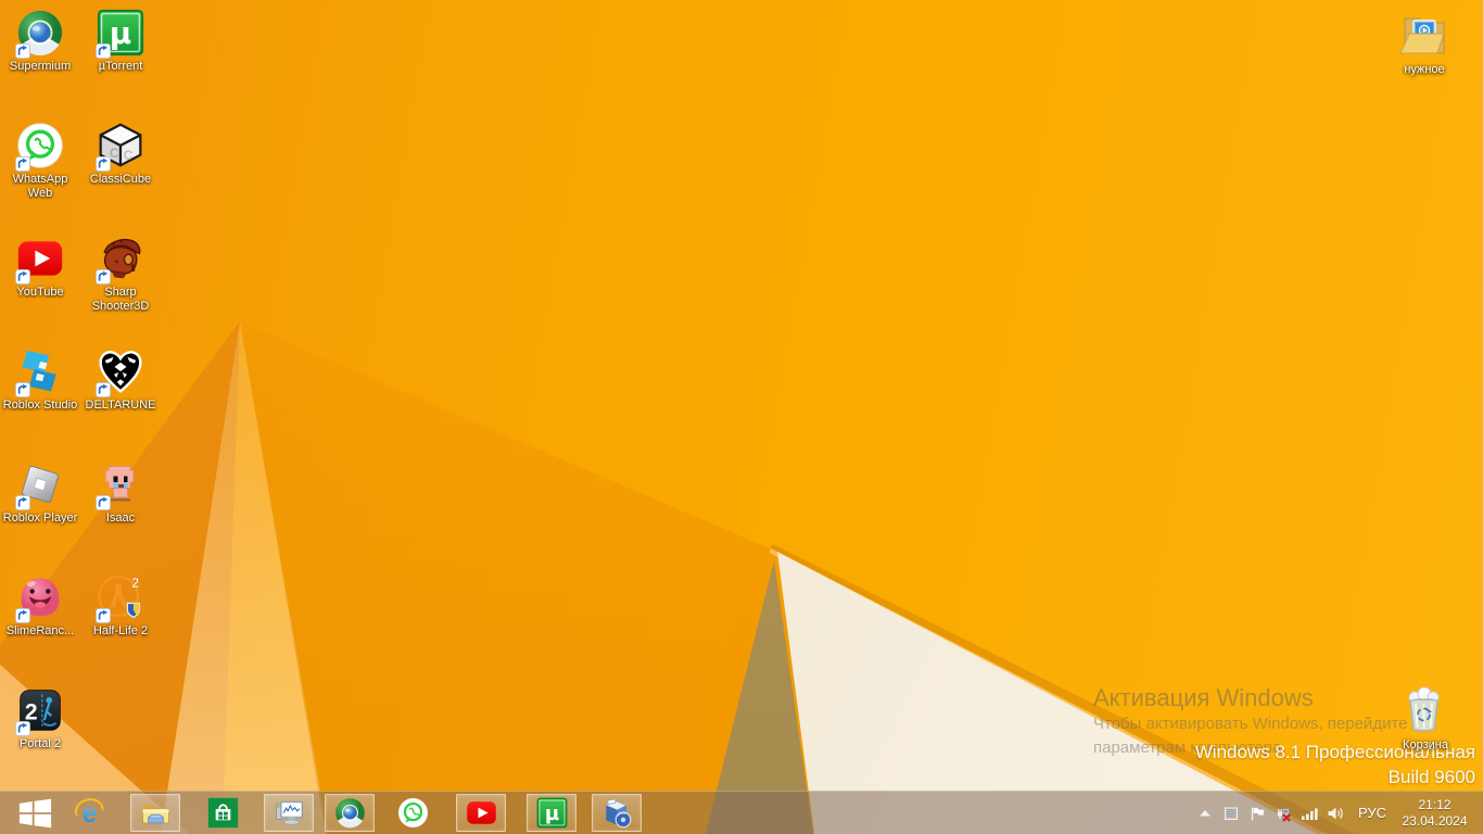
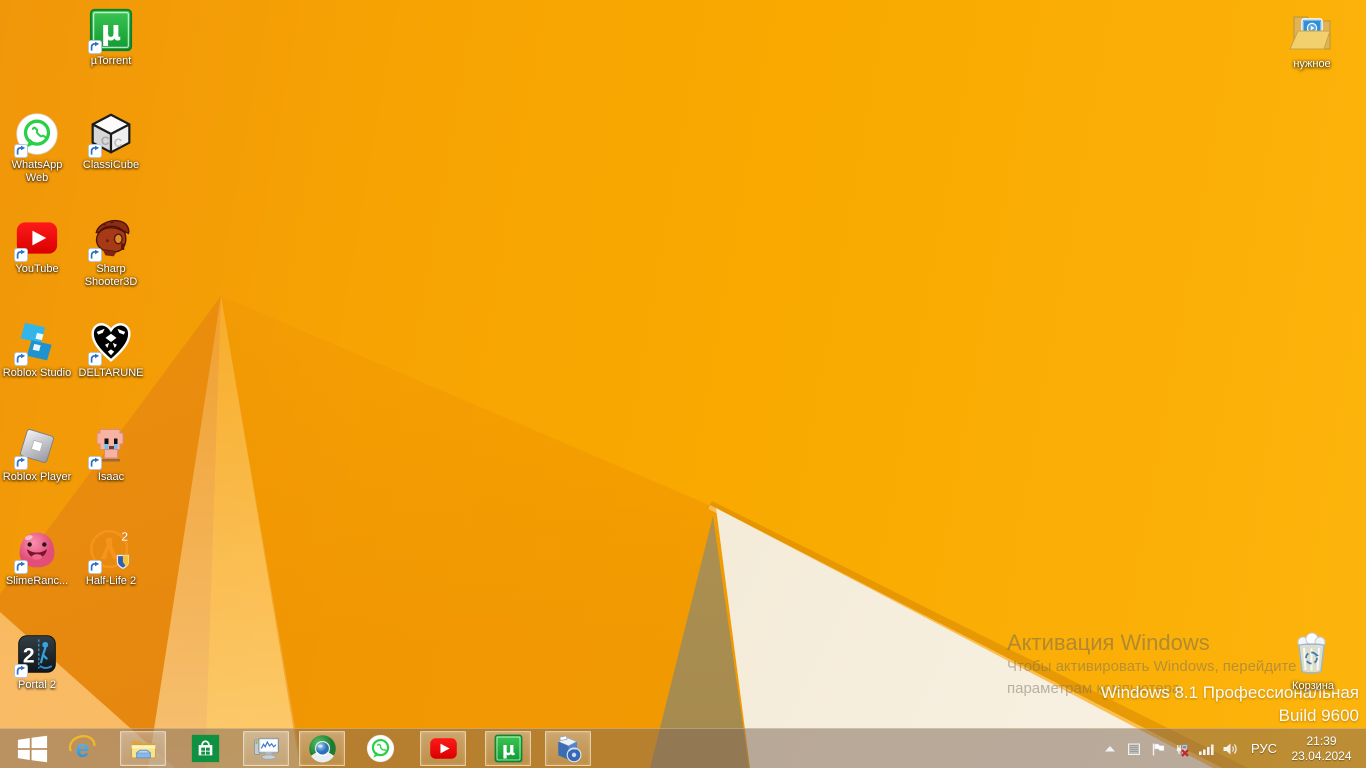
- Supermium
  µ
  µTorrent
  WhatsApp Web
  C
  C
  ClassiCube
  YouTube
  Sharp Shooter3D
  Roblox Studio
  DELTARUNE
  Roblox Player
  Isaac
  SlimeRanc...
  2
  Half-Life 2
  2
  Portal 2
  нужное
  Активация Windows
  Чтобы активировать Windows, перейдите к
  параметрам компьютера.
  Windows 8.1 Профессиональная
  Build 9600
  Корзина
  e
  µ
  РУС
- 21:12
+ 21:39
  23.04.2024
